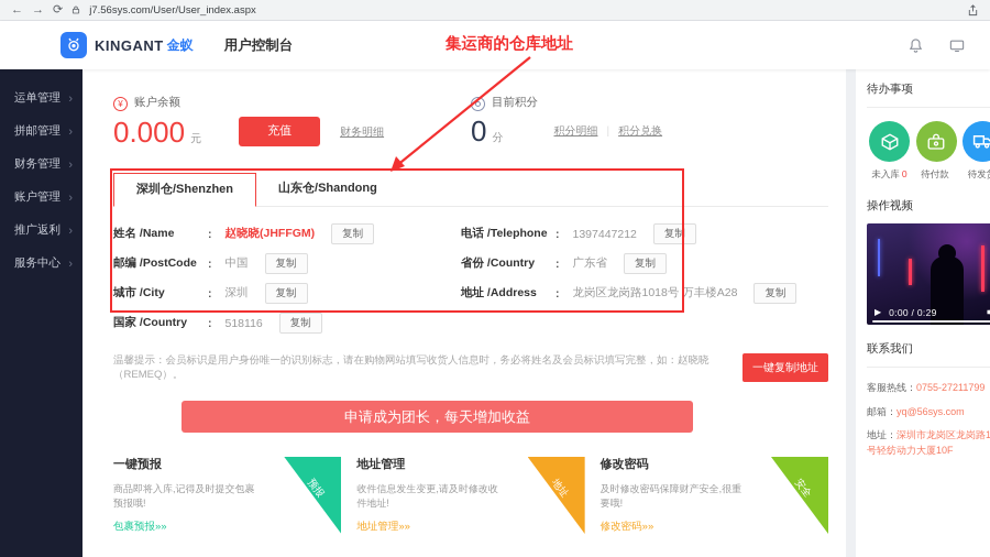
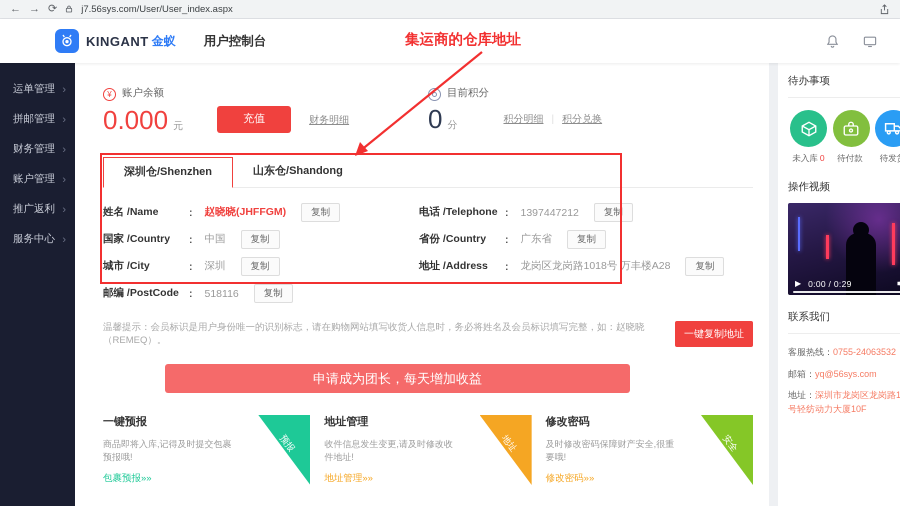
  ←
  →
  ⟳
  j7.56sys.com/User/User_index.aspx
  KINGANT
  金蚁
  用户控制台
  集运商的仓库地址
  运单管理
  ›
  拼邮管理
  ›
  财务管理
  ›
  账户管理
  ›
  推广返利
  ›
  服务中心
  ›
  ¥
  账户余额
  0.000
  元
  充值
  财务明细
  目前积分
  0
  分
  积分明细
  积分兑换
  深圳仓/Shenzhen
  山东仓/Shandong
  姓名 /Name
  :
  赵晓晓(JHFFGM)
  复制
- 邮编 /PostCode
+ 国家 /Country
  :
  中国
  复制
  城市 /City
  :
  深圳
  复制
- 国家 /Country
+ 邮编 /PostCode
  :
  518116
  复制
  电话 /Telephone
  :
  1397447212
  复制
  省份 /Country
  :
  广东省
  复制
  地址 /Address
  :
  龙岗区龙岗路1018号 万丰楼A28
  复制
  温馨提示：会员标识是用户身份唯一的识别标志，请在购物网站填写收货人信息时，务必将姓名及会员标识填写完整，如：赵晓晓（REMEQ）。
  一键复制地址
  申请成为团长，每天增加收益
  一键预报
  商品即将入库,记得及时提交包裹预报哦!
  包裹预报»»
  地址管理
  收件信息发生变更,请及时修改收件地址!
  地址管理»»
  修改密码
  及时修改密码保障财产安全,很重要哦!
  修改密码»»
  待办事项
  未入库 0
  待付款
  操作视频
  ▶
  0:00 / 0:29
  联系我们
- 客服热线：0755-27211799
+ 客服热线：0755-24063532
  邮箱：yq@56sys.com
  地址：深圳市龙岗区龙岗路1号轻纺动力大厦10F
